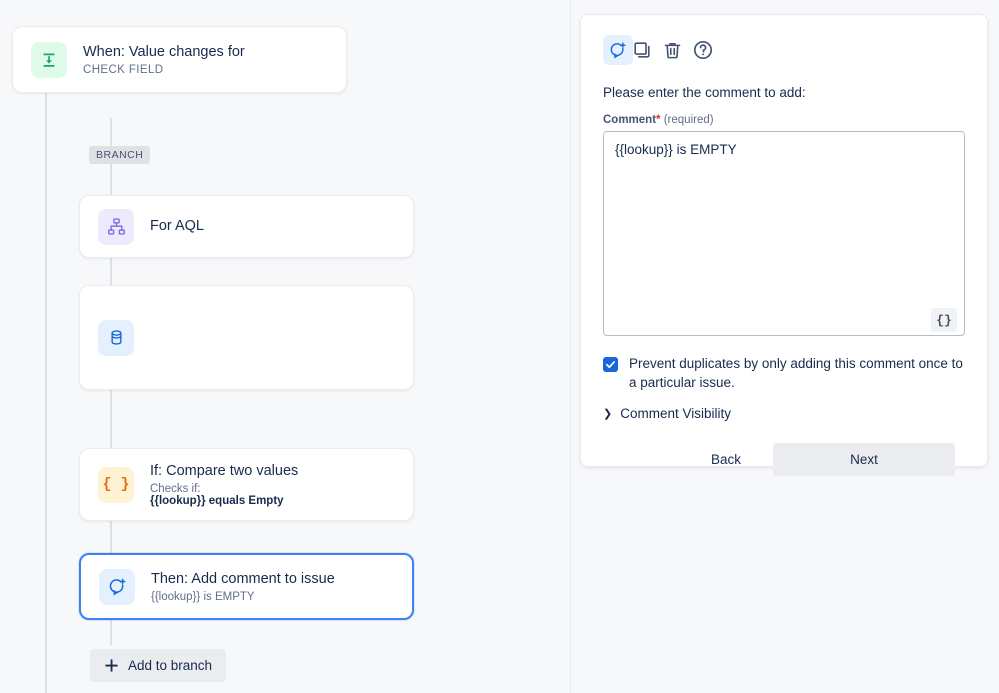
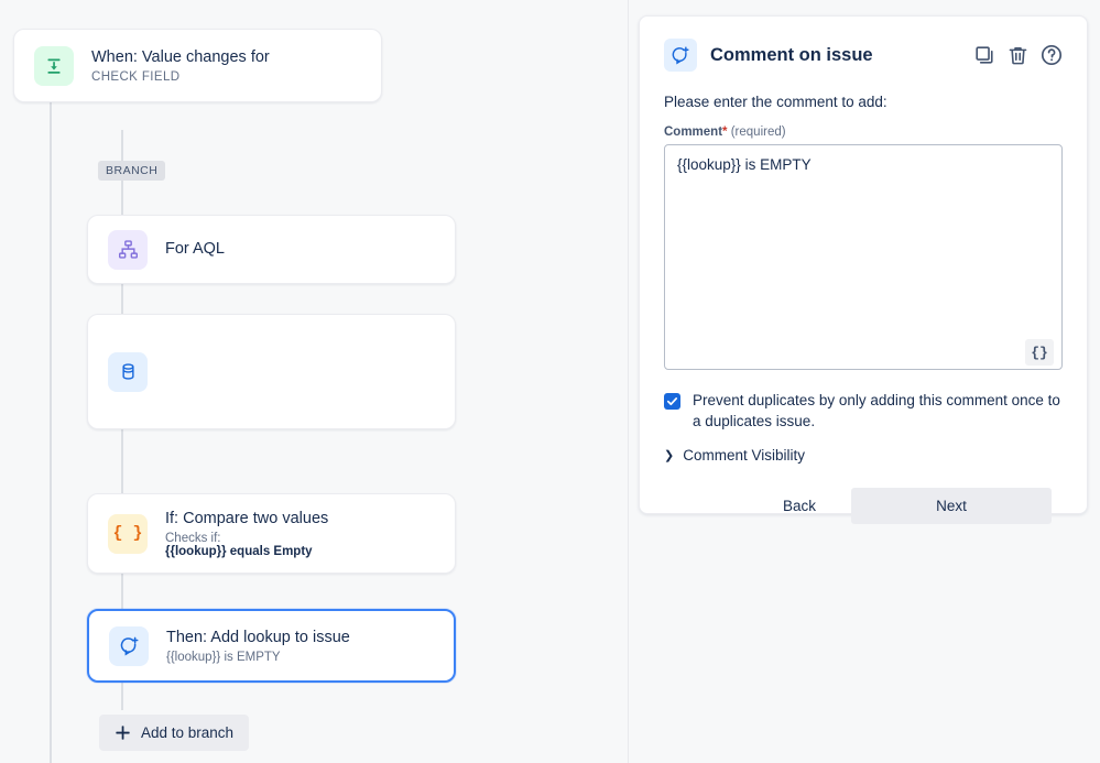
  When: Value changes for
  CHECK FIELD
  BRANCH
  For AQL
  { }
  If: Compare two values
  Checks if:
  {{lookup}} equals Empty
- Then: Add comment to issue
+ Then: Add lookup to issue
  {{lookup}} is EMPTY
  Add to branch
+ Comment on issue
  Please enter the comment to add:
  Comment* (required)
  {{lookup}} is EMPTY
  {}
- Prevent duplicates by only adding this comment once to a particular issue.
+ Prevent duplicates by only adding this comment once to a duplicates issue.
  ❯
  Comment Visibility
  Back
  Next
